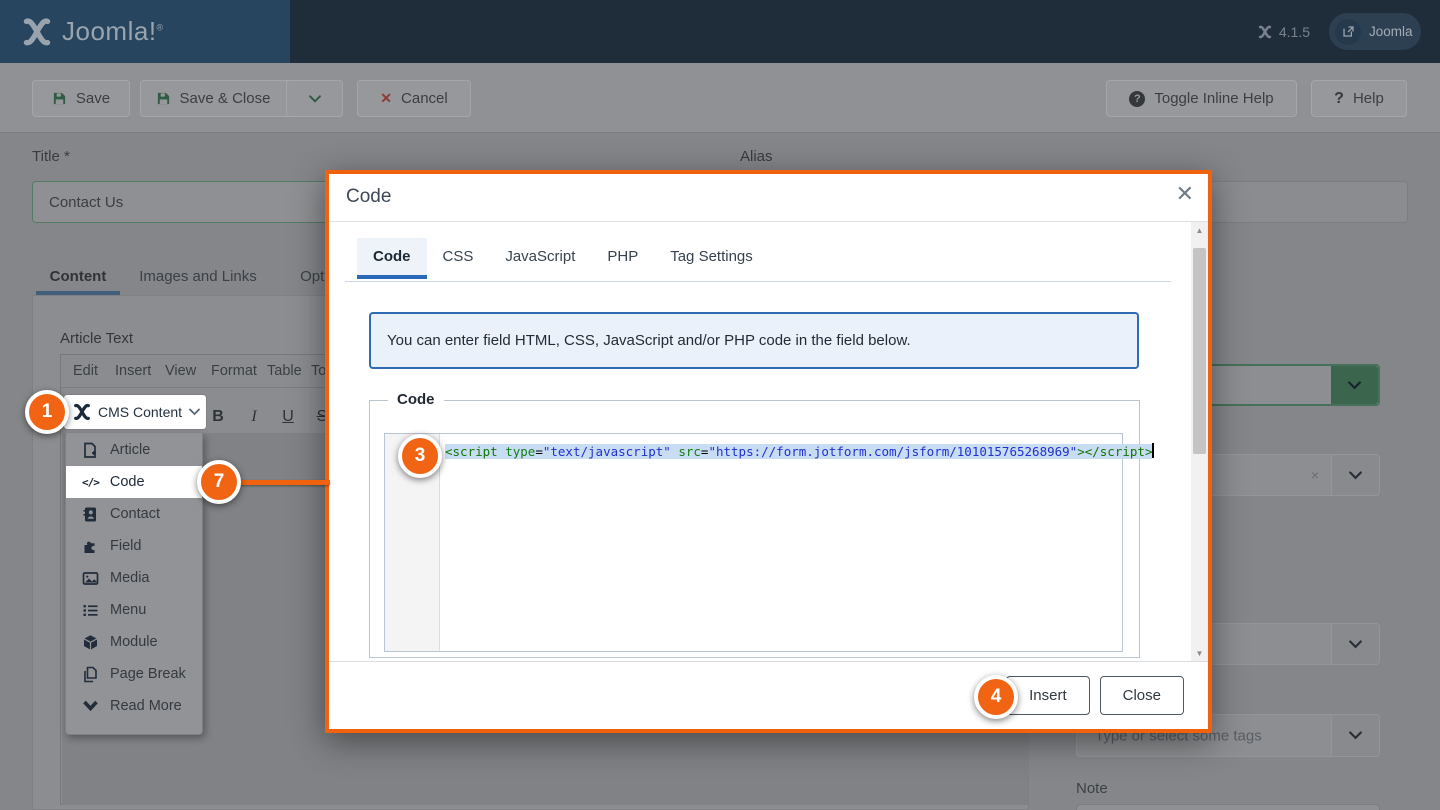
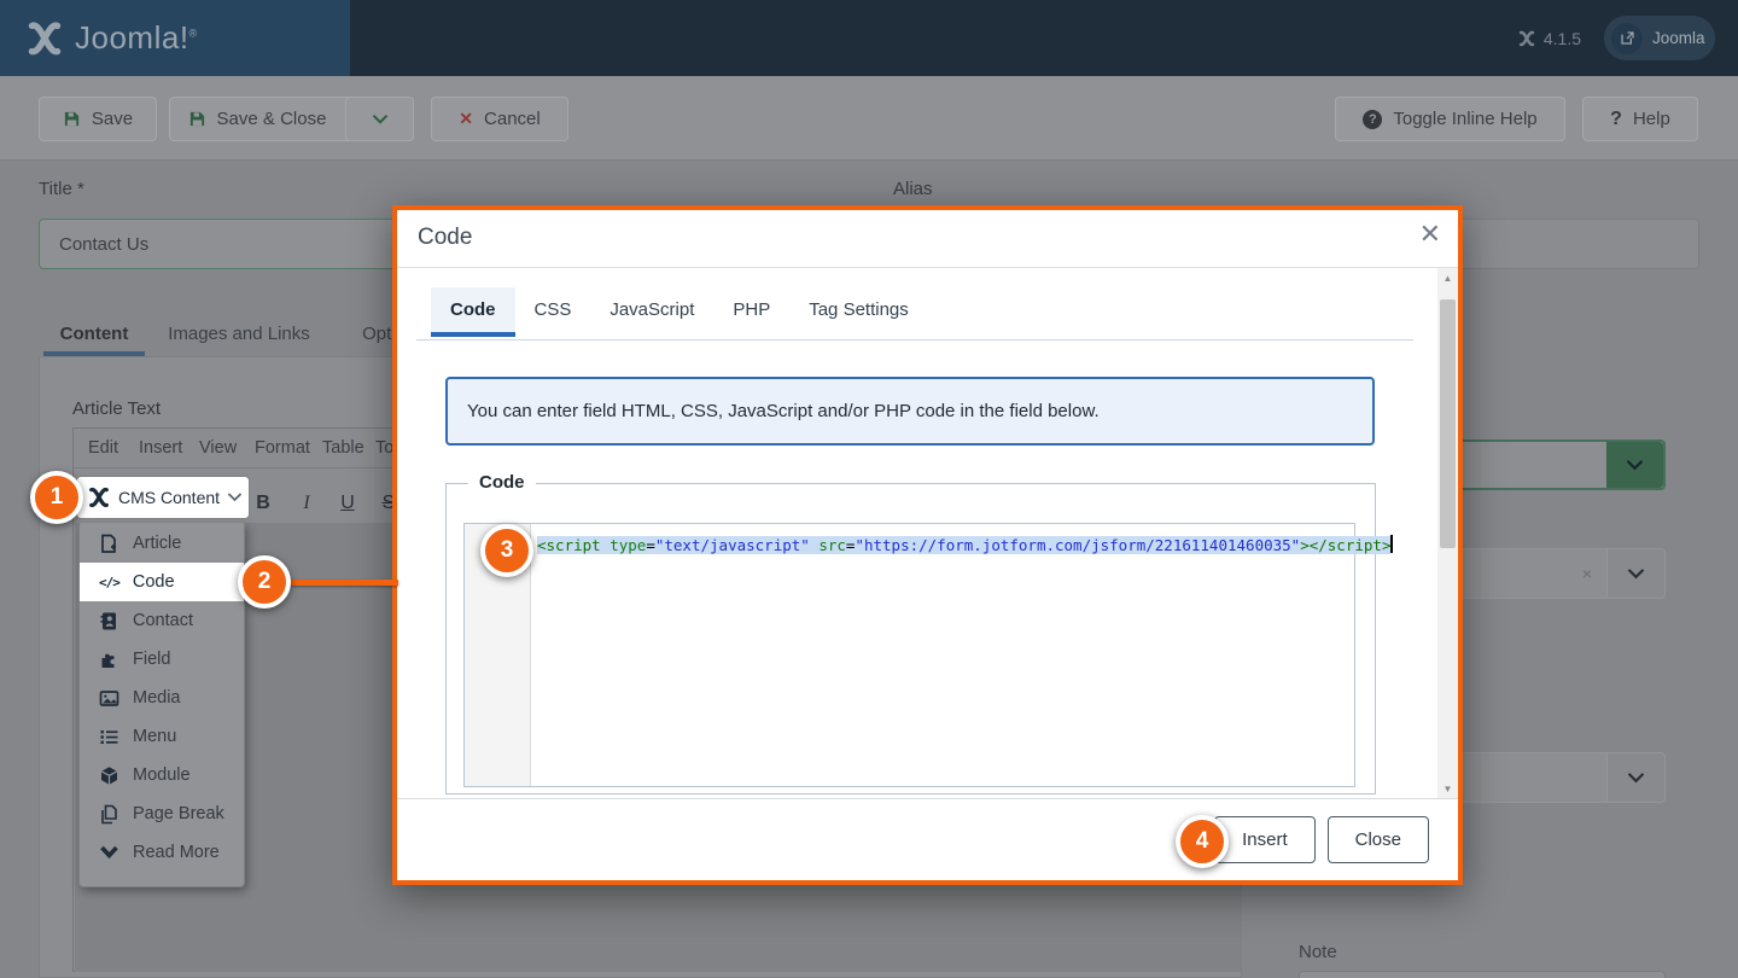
  Joomla!®
  4.1.5
  Joomla
  Save
  Save & Close
  ✕
  Cancel
  ?
  Toggle Inline Help
  ?
  Help
  Title *
  Contact Us
  Alias
  Content
  Images and Links
  Article Text
  Edit
  Insert
  View
  Format
  Table
  B
  I
  U
  S
  CMS Content
  Article
  </>
  Code
  Contact
  Field
  Media
  Menu
  Module
  Page Break
  Read More
  ×
- Type or select some tags
  Note
  Code
  ✕
  Code
  CSS
  JavaScript
  PHP
  Tag Settings
  You can enter field HTML, CSS, JavaScript and/or PHP code in the field below.
  Code
- <script type="text/javascript" src="https://form.jotform.com/jsform/101015765268969"></script>
+ <script type="text/javascript" src="https://form.jotform.com/jsform/221611401460035"></script>
  ▲
  ▼
  Insert
  Close
  1
- 7
+ 2
  3
  4
